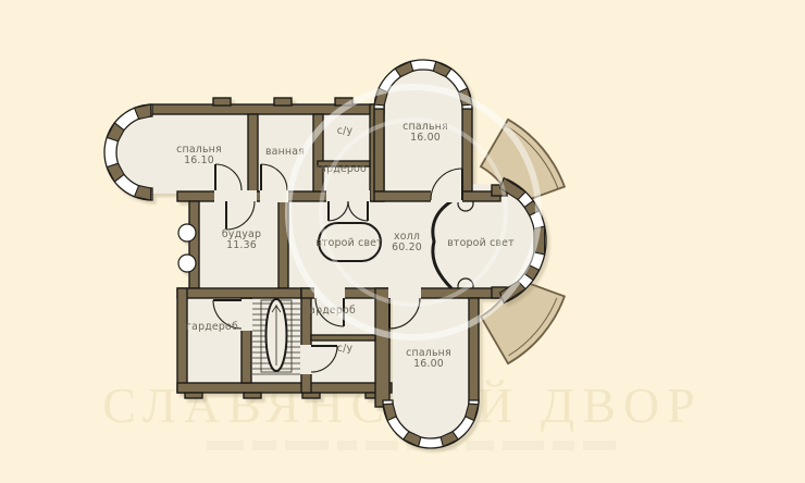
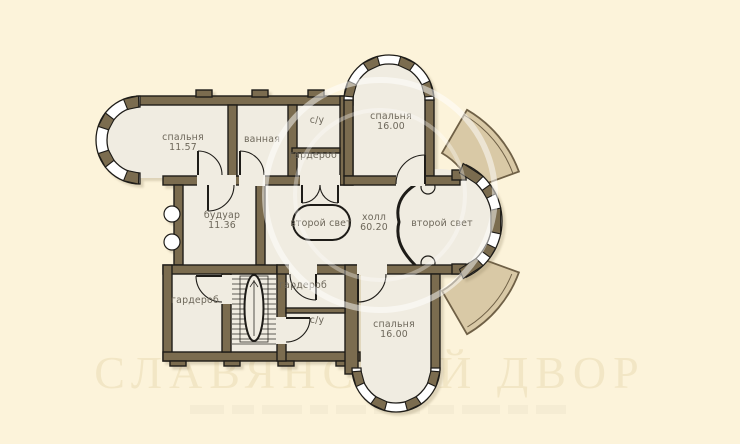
  СЛАВЯНСЙ ДВОР
  спальня
- 16.10
+ 11.57
  ванная
  с/у
  гардероб
  спальня
  16.00
  будуар
  11.36
  второй свет
  холл
  60.20
  второй свет
  гардероб
  гардероб
  с/у
  спальня
  16.00
